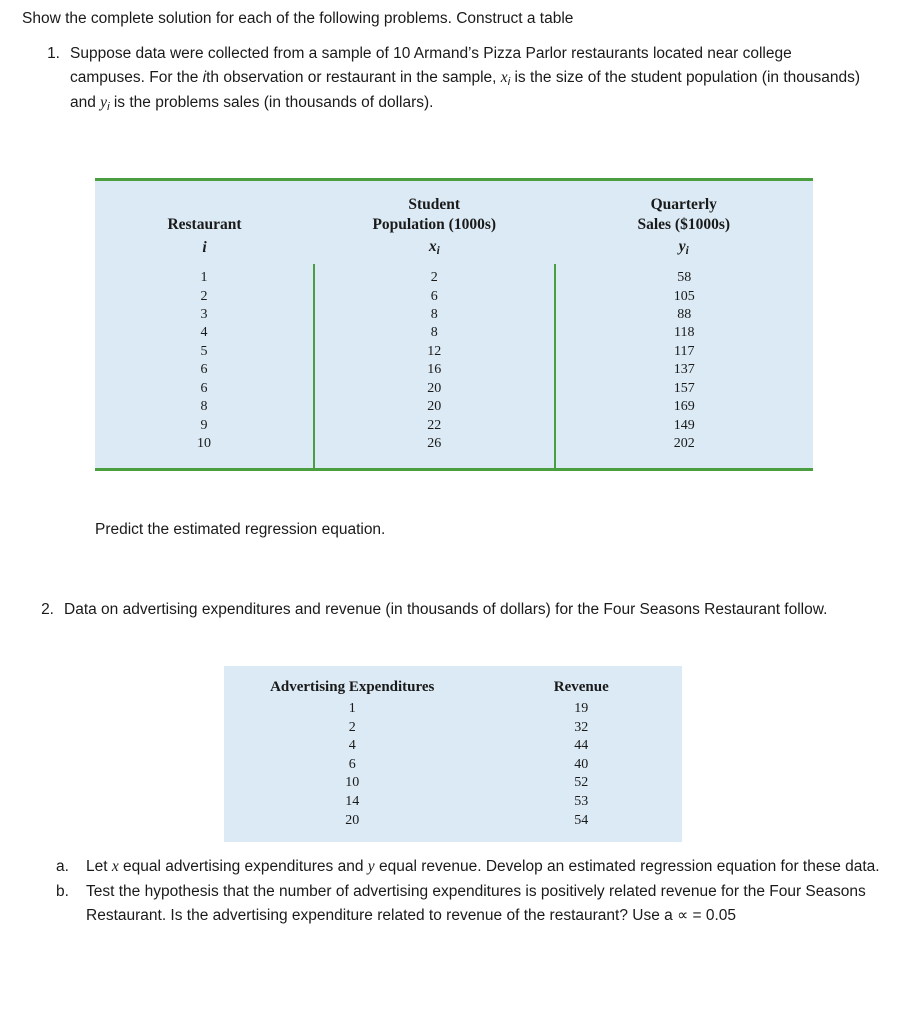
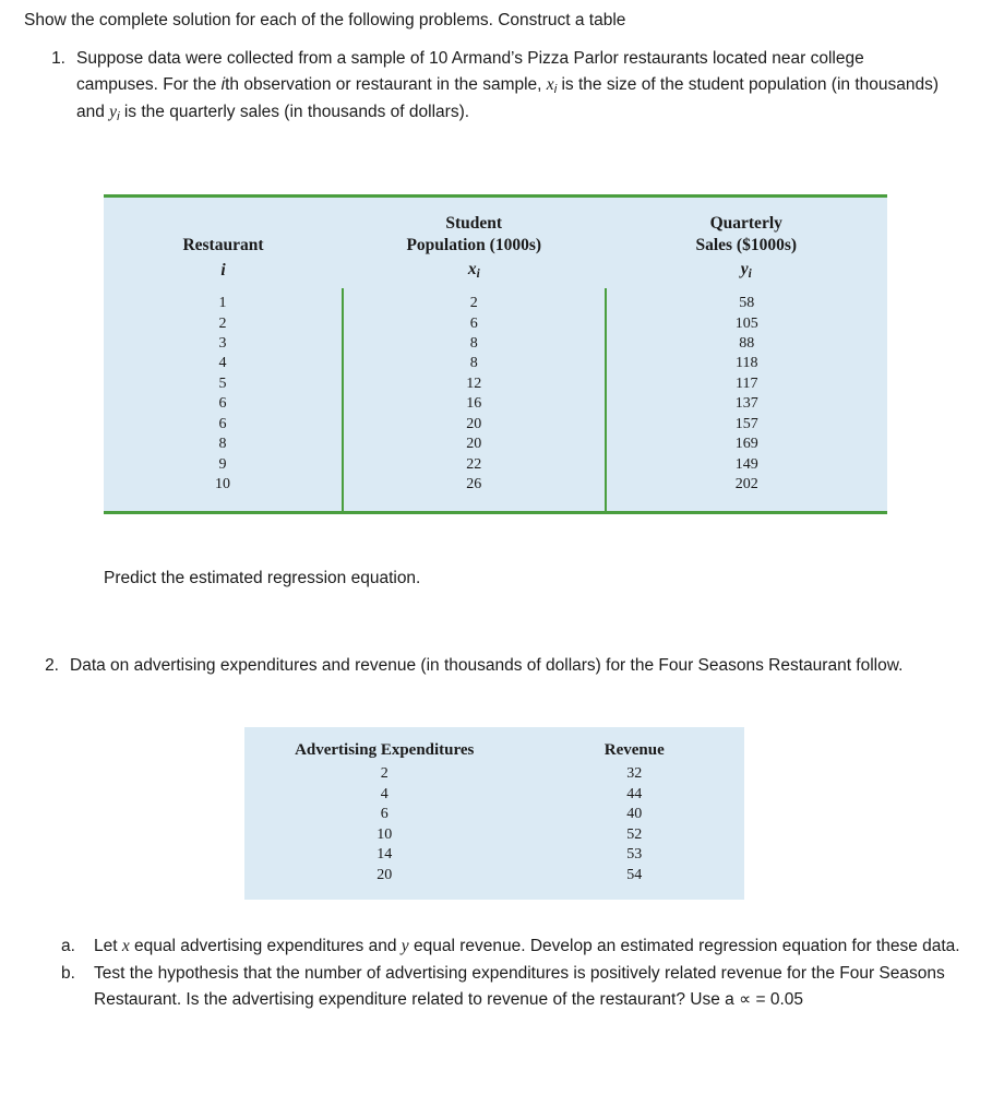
  Show the complete solution for each of the following problems. Construct a table
  1.
- Suppose data were collected from a sample of 10 Armand’s Pizza Parlor restaurants located near college campuses. For the ith observation or restaurant in the sample, xi is the size of the student population (in thousands) and yi is the problems sales (in thousands of dollars).
+ Suppose data were collected from a sample of 10 Armand’s Pizza Parlor restaurants located near college campuses. For the ith observation or restaurant in the sample, xi is the size of the student population (in thousands) and yi is the quarterly sales (in thousands of dollars).
  Restaurant	Student Population (1000s)	Quarterly Sales ($1000s)
  i	xi	yi
  1	2	58
  2	6	105
  3	8	88
  4	8	118
  5	12	117
  6	16	137
  6	20	157
  8	20	169
  9	22	149
  10	26	202
  Predict the estimated regression equation.
  2.
  Data on advertising expenditures and revenue (in thousands of dollars) for the Four Seasons Restaurant follow.
  Advertising Expenditures	Revenue
- 1	19
  2	32
  4	44
  6	40
  10	52
  14	53
  20	54
  a.
  Let x equal advertising expenditures and y equal revenue. Develop an estimated regression equation for these data.
  b.
  Test the hypothesis that the number of advertising expenditures is positively related revenue for the Four Seasons Restaurant. Is the advertising expenditure related to revenue of the restaurant? Use a ∝ = 0.05
